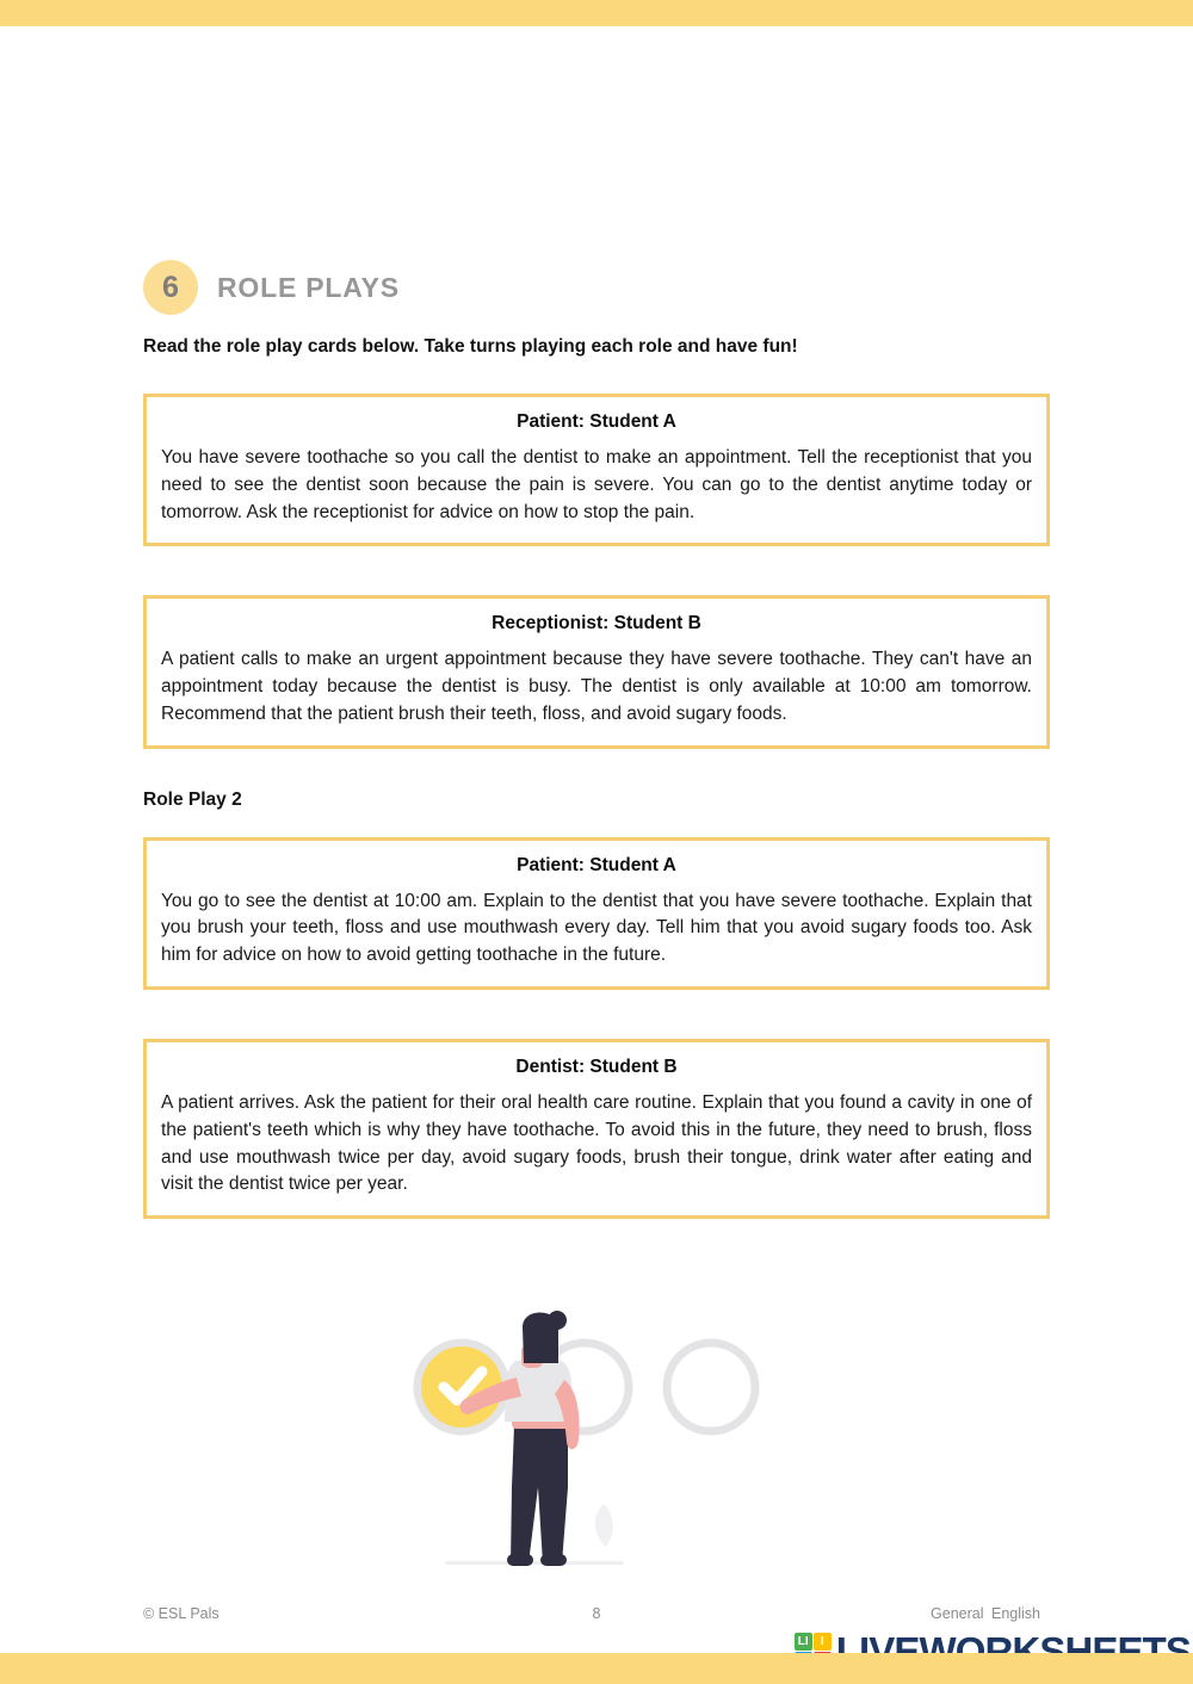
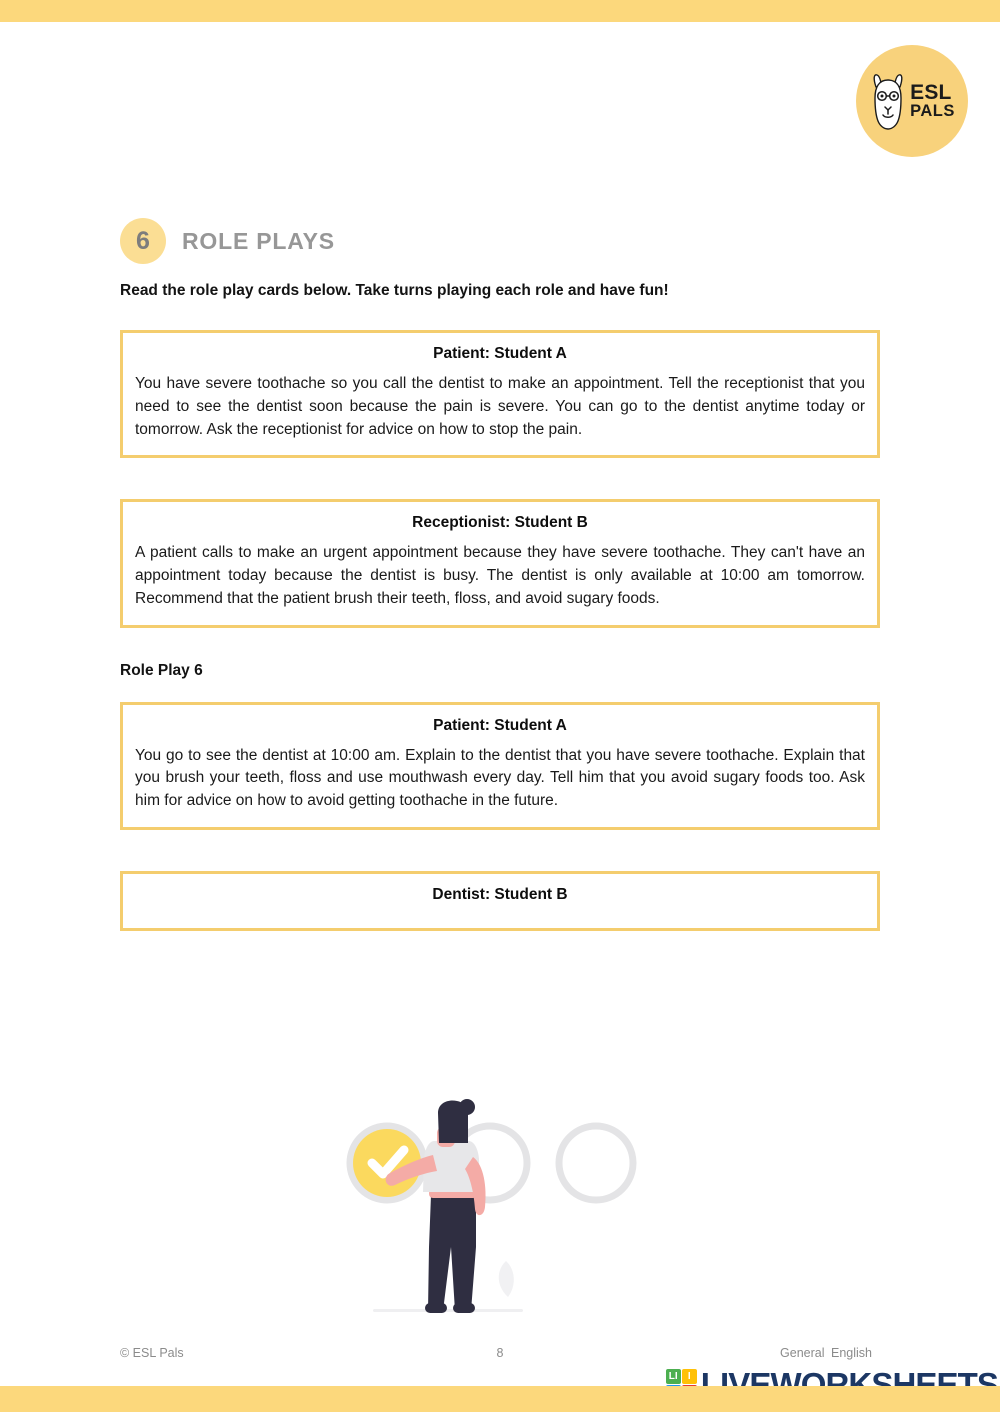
+ ESL
+ PALS
  6
  ROLE PLAYS
  Read the role play cards below. Take turns playing each role and have fun!
  Patient: Student A
  You have severe toothache so you call the dentist to make an appointment. Tell the receptionist that you need to see the dentist soon because the pain is severe. You can go to the dentist anytime today or tomorrow. Ask the receptionist for advice on how to stop the pain.
  Receptionist: Student B
  A patient calls to make an urgent appointment because they have severe toothache. They can't have an appointment today because the dentist is busy. The dentist is only available at 10:00 am tomorrow. Recommend that the patient brush their teeth, floss, and avoid sugary foods.
- Role Play 2
+ Role Play 6
  Patient: Student A
  You go to see the dentist at 10:00 am. Explain to the dentist that you have severe toothache. Explain that you brush your teeth, floss and use mouthwash every day. Tell him that you avoid sugary foods too. Ask him for advice on how to avoid getting toothache in the future.
  Dentist: Student B
- A patient arrives. Ask the patient for their oral health care routine. Explain that you found a cavity in one of the patient's teeth which is why they have toothache. To avoid this in the future, they need to brush, floss and use mouthwash twice per day, avoid sugary foods, brush their tongue, drink water after eating and visit the dentist twice per year.
  © ESL Pals
  8
  General English
  LI
  I
  LIVEWORKSHEETS
